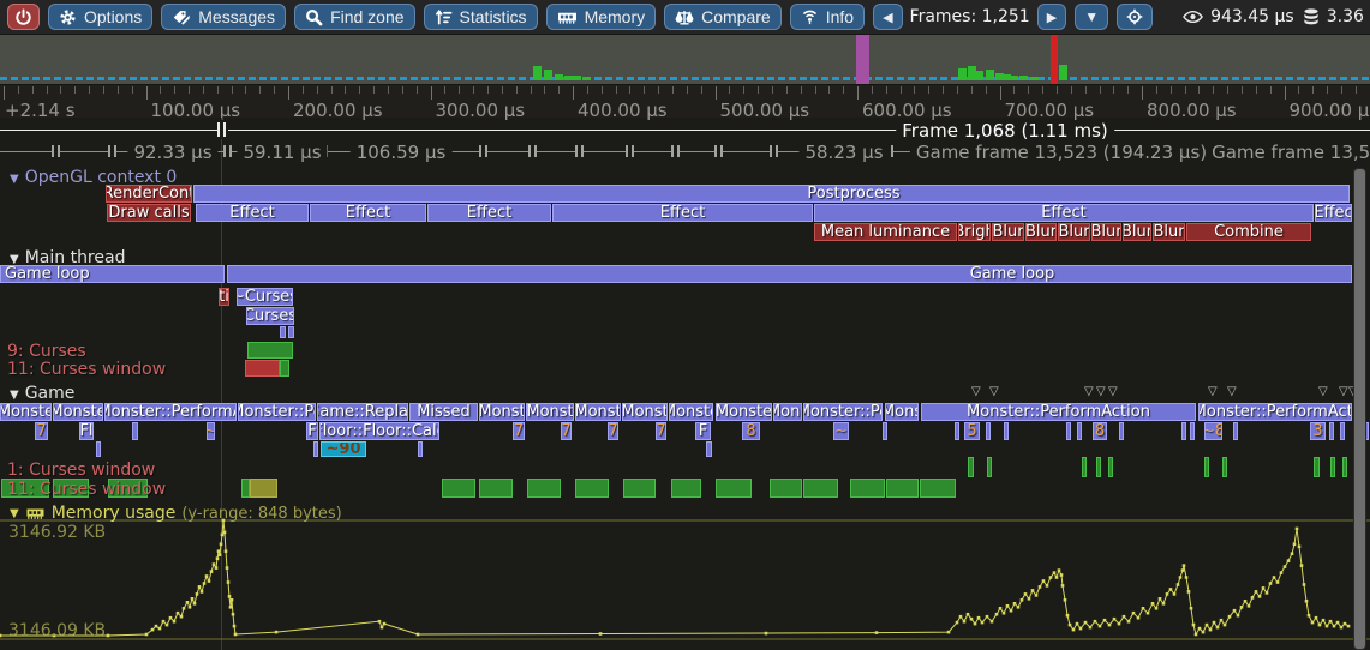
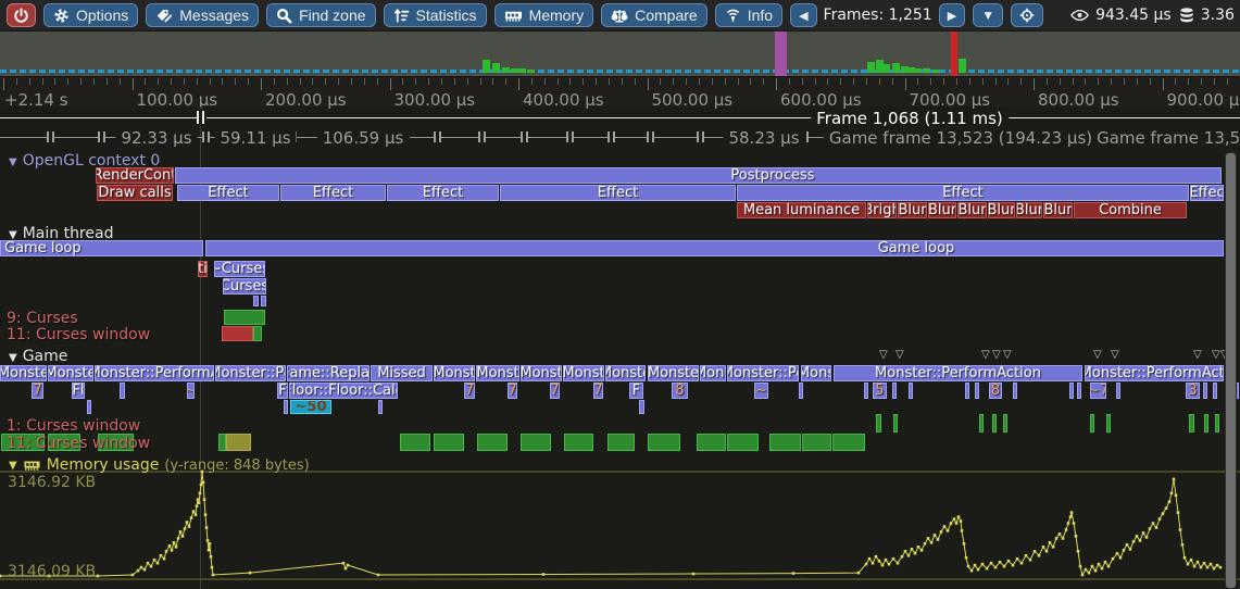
  Options
  Messages
  Find zone
  Statistics
  Memory
  Compare
  Info
  ◀
  Frames: 1,251
  ▶
  ▼
  943.45 µs
  3.36
  +2.14 s
  100.00 µs
  200.00 µs
  300.00 µs
  400.00 µs
  500.00 µs
  600.00 µs
  700.00 µs
  800.00 µs
  900.00 µ
  Frame 1,068 (1.11 ms)
  92.33 µs
  59.11 µs
  106.59 µs
  58.23 µs
  Game frame 13,523 (194.23 µs)
  Game frame 13,5
  ▼ OpenGL context 0
  RenderCon
  Postprocess
  Draw calls
  Effect
  Effect
  Effect
  Effect
  Effect
  Effec
  Mean luminance
  Brig
  Blur
  Blur
  Blur
  Blur
  Blur
  Blur
  Combine
  ▼ Main thread
  Game loop
  Game loop
  ti
  ~Curse
  Curses
  9: Curses
  11: Curses window
  ▼ Game
  ▽
  ▽
  ▽
  ▽
  ▽
  ▽
  ▽
  ▽
  ▽
  Monste
  Monste
  Monster::Perform
  onster::P
  ame::Repla
  Missed
  Monst
  Monst
  Monst
  Monst
  Monst
  Monste
  Mon
  Monster::P
  Mon
  Monster::PerformAction
  Monster::PerformAct
  7
  Fl
  ~
  F
  loor::Floor::Cal
  7
  7
  7
  7
  F
  8
  ~
  5
  8
- ~8
+ ~7
  3
- ~90
+ ~50
  1: Curses window
  11: Curses window
  ▼
  Memory usage
  (y-range: 848 bytes)
  3146.92 KB
  3146.09 KB
